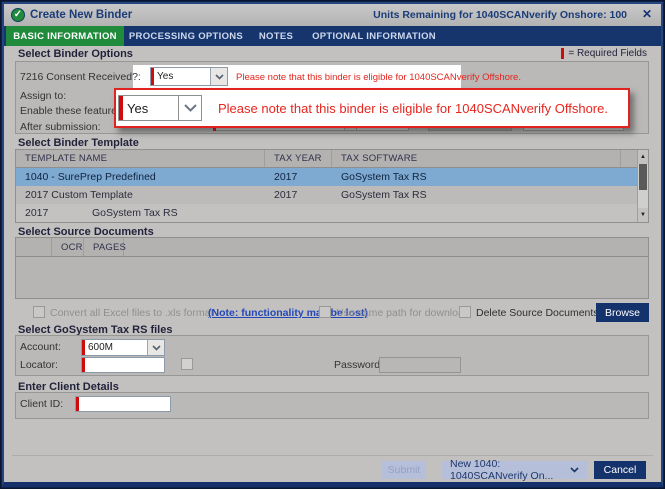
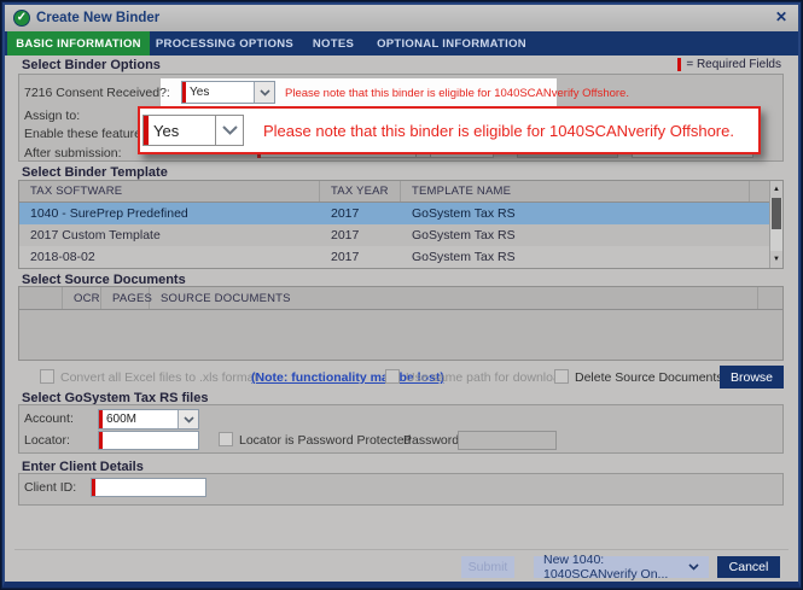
  ✓
  Create New Binder
- Units Remaining for 1040SCANverify Onshore: 100
  ✕
  BASIC INFORMATION
  PROCESSING OPTIONS
  NOTES
  OPTIONAL INFORMATION
  = Required Fields
  Select Binder Options
  7216 Consent Received?:
  Yes
  Please note that this binder is eligible for 1040SCANverify Offshore.
  Assign to:
  Enable these featur
  After submission:
  Yes
  Please note that this binder is eligible for 1040SCANverify Offshore.
  Select Binder Template
- TEMPLATE NAME
+ TAX SOFTWARE
  TAX YEAR
- TAX SOFTWARE
+ TEMPLATE NAME
  1040 - SurePrep Predefined
  2017
  GoSystem Tax RS
  2017 Custom Template
  2017
  GoSystem Tax RS
+ 2018-08-02
  2017
  GoSystem Tax RS
  Select Source Documents
  OCR
  PAGES
+ SOURCE DOCUMENTS
  Convert all Excel files to .xls format
  (Note: functionality m be lost)
  Use same path for downlo
  Delete Source Document
  Browse
  Select GoSystem Tax RS files
  Account:
  600M
  Locator:
+ Locator is Password Protected
  Password
  Enter Client Details
  Client ID:
  Submit
  New 1040: 1040SCANverify On...
  Cancel
